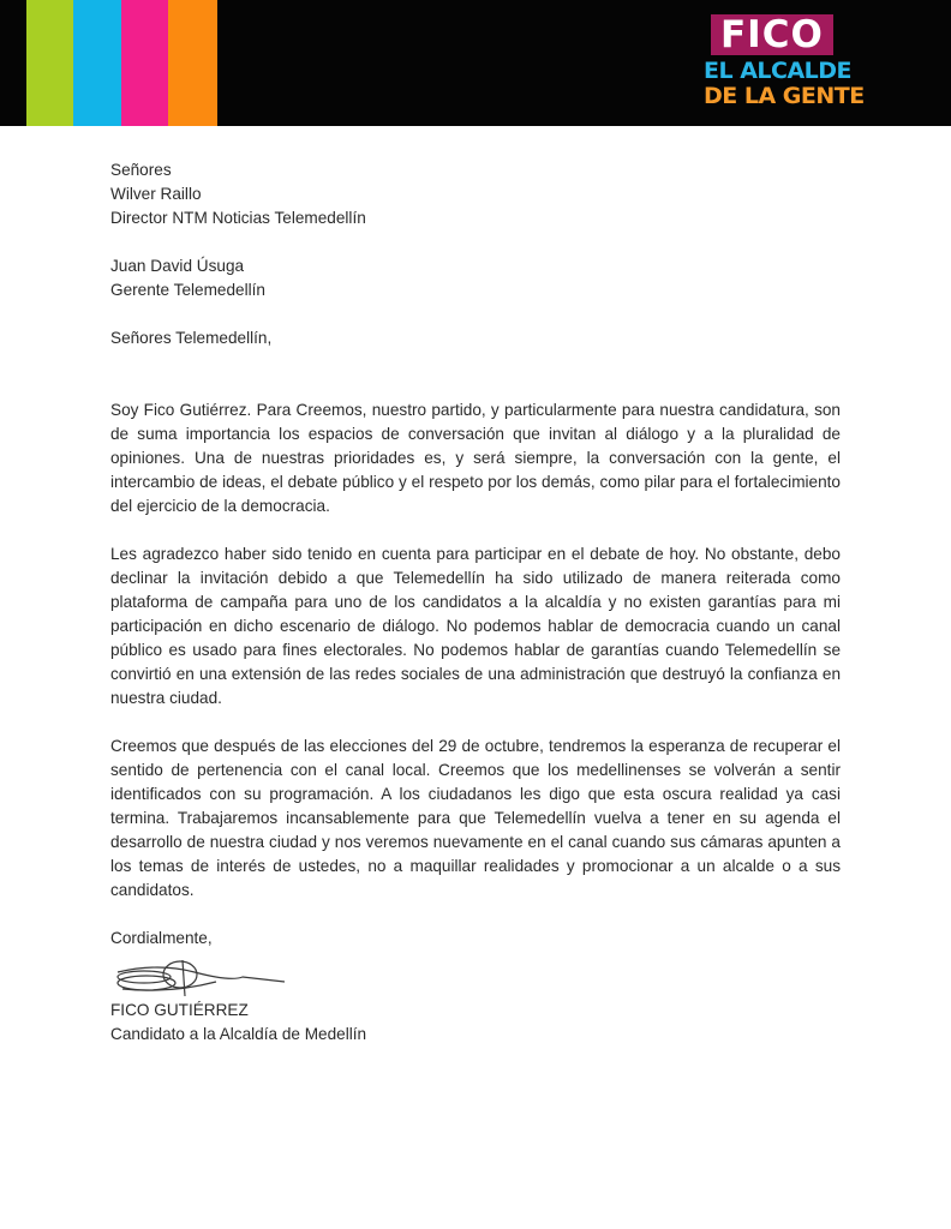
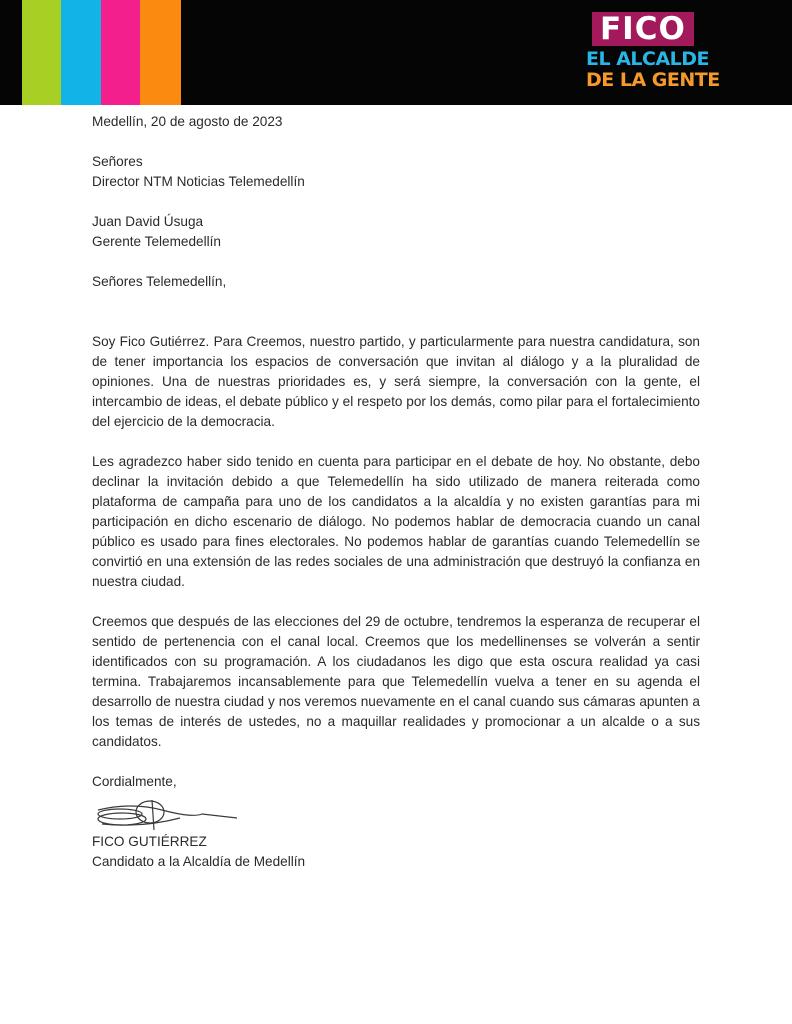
  FICO
  EL ALCALDE
  DE LA GENTE
+ Medellín, 20 de agosto de 2023
  Señores
- Wilver Raillo
  Director NTM Noticias Telemedellín
  Juan David Úsuga
  Gerente Telemedellín
  Señores Telemedellín,
- Soy Fico Gutiérrez. Para Creemos, nuestro partido, y particularmente para nuestra candidatura, son de suma importancia los espacios de conversación que invitan al diálogo y a la pluralidad de opiniones. Una de nuestras prioridades es, y será siempre, la conversación con la gente, el intercambio de ideas, el debate público y el respeto por los demás, como pilar para el fortalecimiento del ejercicio de la democracia.
+ Soy Fico Gutiérrez. Para Creemos, nuestro partido, y particularmente para nuestra candidatura, son de tener importancia los espacios de conversación que invitan al diálogo y a la pluralidad de opiniones. Una de nuestras prioridades es, y será siempre, la conversación con la gente, el intercambio de ideas, el debate público y el respeto por los demás, como pilar para el fortalecimiento del ejercicio de la democracia.
  Les agradezco haber sido tenido en cuenta para participar en el debate de hoy. No obstante, debo declinar la invitación debido a que Telemedellín ha sido utilizado de manera reiterada como plataforma de campaña para uno de los candidatos a la alcaldía y no existen garantías para mi participación en dicho escenario de diálogo. No podemos hablar de democracia cuando un canal público es usado para fines electorales. No podemos hablar de garantías cuando Telemedellín se convirtió en una extensión de las redes sociales de una administración que destruyó la confianza en nuestra ciudad.
  Creemos que después de las elecciones del 29 de octubre, tendremos la esperanza de recuperar el sentido de pertenencia con el canal local. Creemos que los medellinenses se volverán a sentir identificados con su programación. A los ciudadanos les digo que esta oscura realidad ya casi termina. Trabajaremos incansablemente para que Telemedellín vuelva a tener en su agenda el desarrollo de nuestra ciudad y nos veremos nuevamente en el canal cuando sus cámaras apunten a los temas de interés de ustedes, no a maquillar realidades y promocionar a un alcalde o a sus candidatos.
  Cordialmente,
  FICO GUTIÉRREZ
  Candidato a la Alcaldía de Medellín
